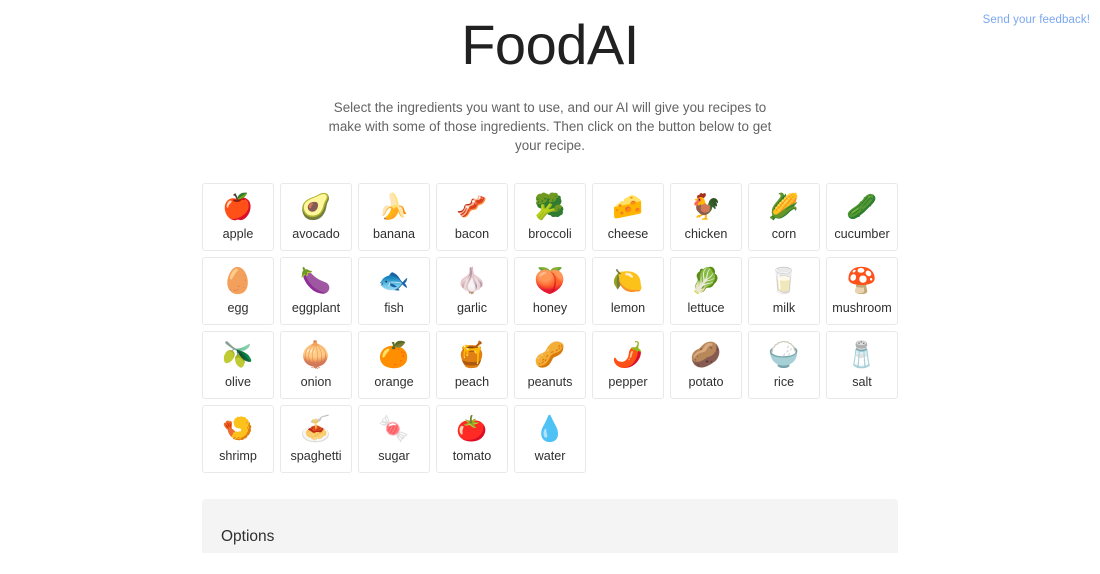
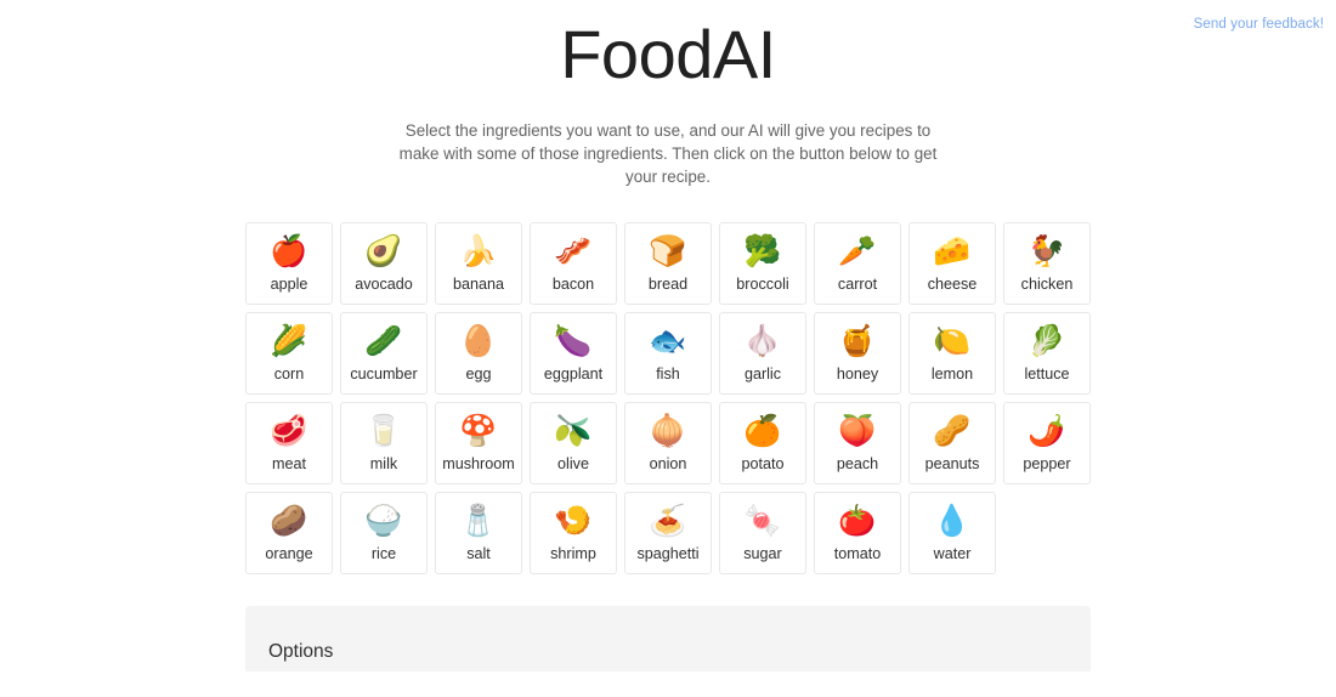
  Send your feedback!
  FoodAI
  Select the ingredients you want to use, and our AI will give you recipes to make with some of those ingredients. Then click on the button below to get your recipe.
  🍎
  apple
  🥑
  avocado
  🍌
  banana
  🥓
  bacon
+ 🍞
+ bread
  🥦
  broccoli
+ 🥕
+ carrot
  🧀
  cheese
  🐓
  chicken
  🌽
  corn
  🥒
  cucumber
  🥚
  egg
  🍆
  eggplant
  🐟
  fish
  🧄
  garlic
- 🍑
+ 🍯
  honey
  🍋
  lemon
  🥬
  lettuce
+ 🥩
+ meat
  🥛
  milk
  🍄
  mushroom
  🫒
  olive
  🧅
  onion
  🍊
- orange
+ potato
- 🍯
+ 🍑
  peach
  🥜
  peanuts
  🌶️
  pepper
  🥔
- potato
+ orange
  🍚
  rice
  🧂
  salt
  🍤
  shrimp
  🍝
  spaghetti
  🍬
  sugar
  🍅
  tomato
  💧
  water
  Options
